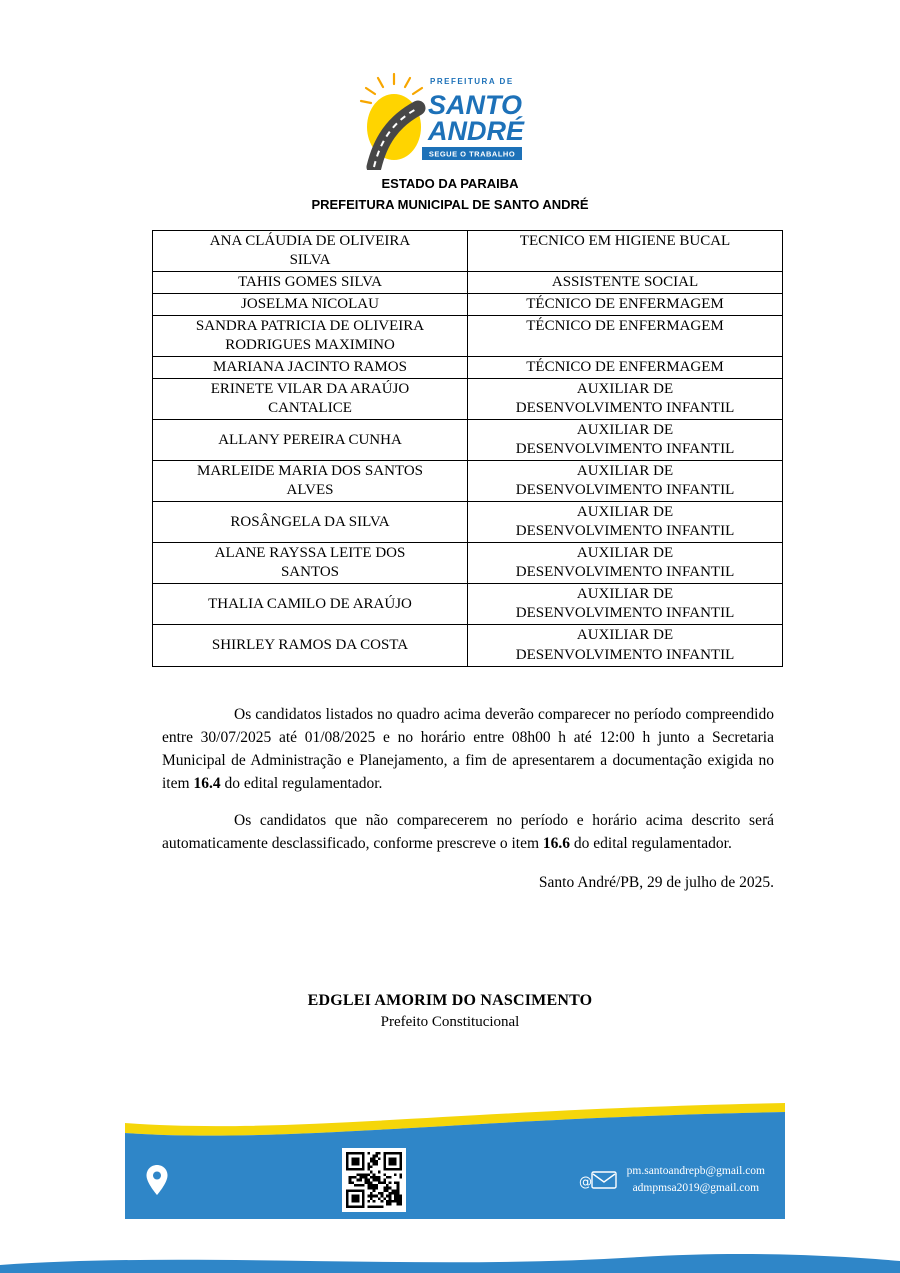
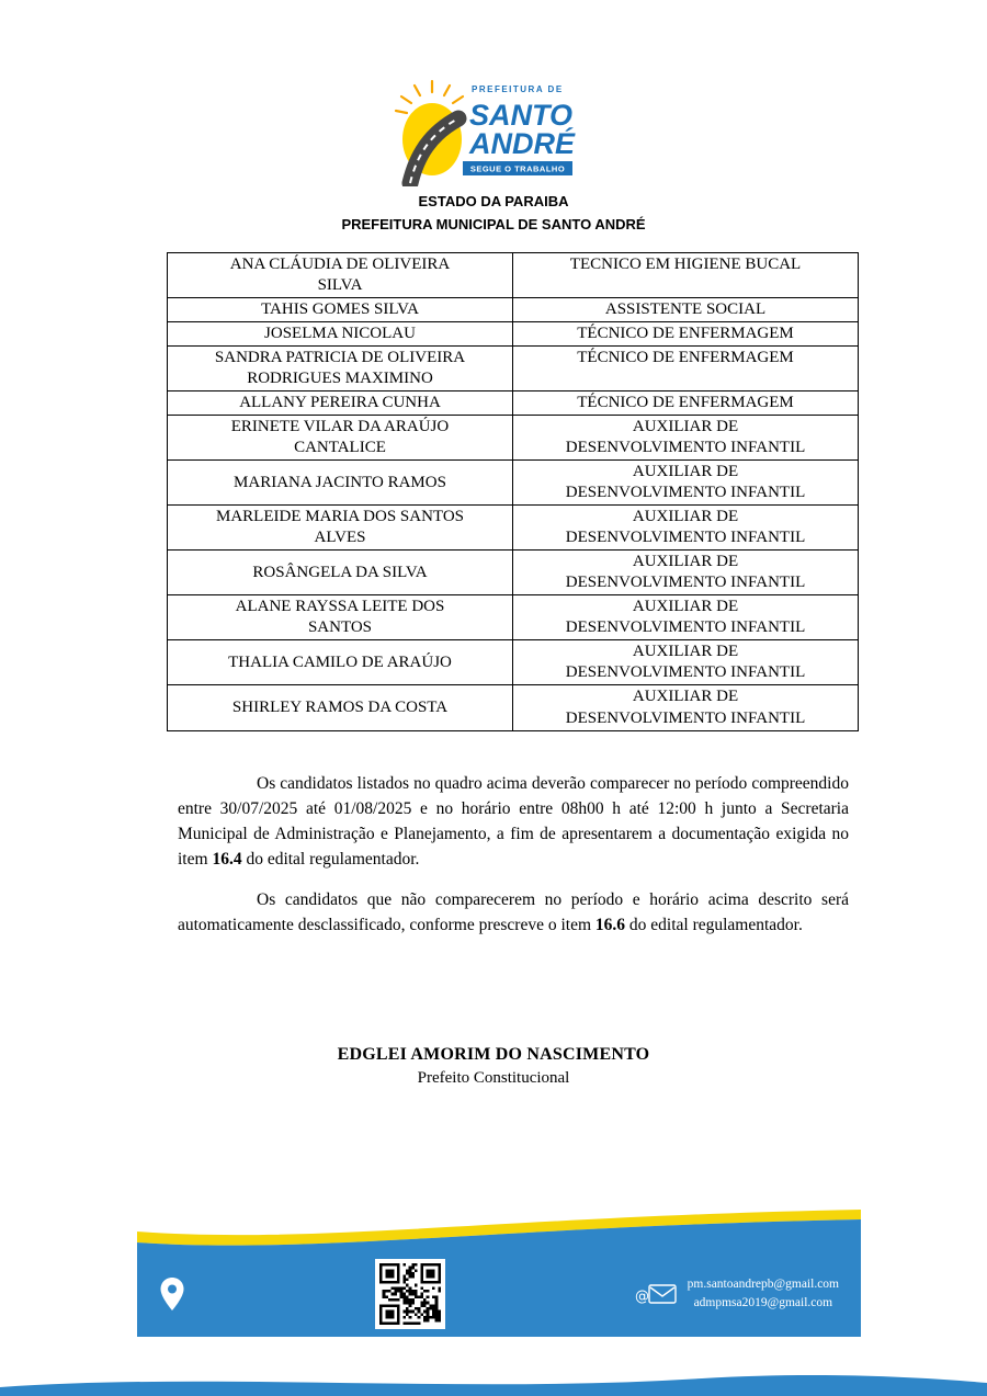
  PREFEITURA DE
  SANTO
  ANDRÉ
  SEGUE O TRABALHO
  ESTADO DA PARAIBA
  PREFEITURA MUNICIPAL DE SANTO ANDRÉ
  ANA CLÁUDIA DE OLIVEIRA SILVA	TECNICO EM HIGIENE BUCAL
  TAHIS GOMES SILVA	ASSISTENTE SOCIAL
  JOSELMA NICOLAU	TÉCNICO DE ENFERMAGEM
  SANDRA PATRICIA DE OLIVEIRA RODRIGUES MAXIMINO	TÉCNICO DE ENFERMAGEM
- MARIANA JACINTO RAMOS	TÉCNICO DE ENFERMAGEM
+ ALLANY PEREIRA CUNHA	TÉCNICO DE ENFERMAGEM
  ERINETE VILAR DA ARAÚJO CANTALICE	AUXILIAR DE DESENVOLVIMENTO INFANTIL
- ALLANY PEREIRA CUNHA	AUXILIAR DE DESENVOLVIMENTO INFANTIL
+ MARIANA JACINTO RAMOS	AUXILIAR DE DESENVOLVIMENTO INFANTIL
  MARLEIDE MARIA DOS SANTOS ALVES	AUXILIAR DE DESENVOLVIMENTO INFANTIL
  ROSÂNGELA DA SILVA	AUXILIAR DE DESENVOLVIMENTO INFANTIL
  ALANE RAYSSA LEITE DOS SANTOS	AUXILIAR DE DESENVOLVIMENTO INFANTIL
  THALIA CAMILO DE ARAÚJO	AUXILIAR DE DESENVOLVIMENTO INFANTIL
  SHIRLEY RAMOS DA COSTA	AUXILIAR DE DESENVOLVIMENTO INFANTIL
  Os candidatos listados no quadro acima deverão comparecer no período compreendido entre 30/07/2025 até 01/08/2025 e no horário entre 08h00 h até 12:00 h junto a Secretaria Municipal de Administração e Planejamento, a fim de apresentarem a documentação exigida no item 16.4 do edital regulamentador.
  Os candidatos que não comparecerem no período e horário acima descrito será automaticamente desclassificado, conforme prescreve o item 16.6 do edital regulamentador.
- Santo André/PB, 29 de julho de 2025.
  EDGLEI AMORIM DO NASCIMENTO
  Prefeito Constitucional
  @
  pm.santoandrepb@gmail.com
  admpmsa2019@gmail.com
